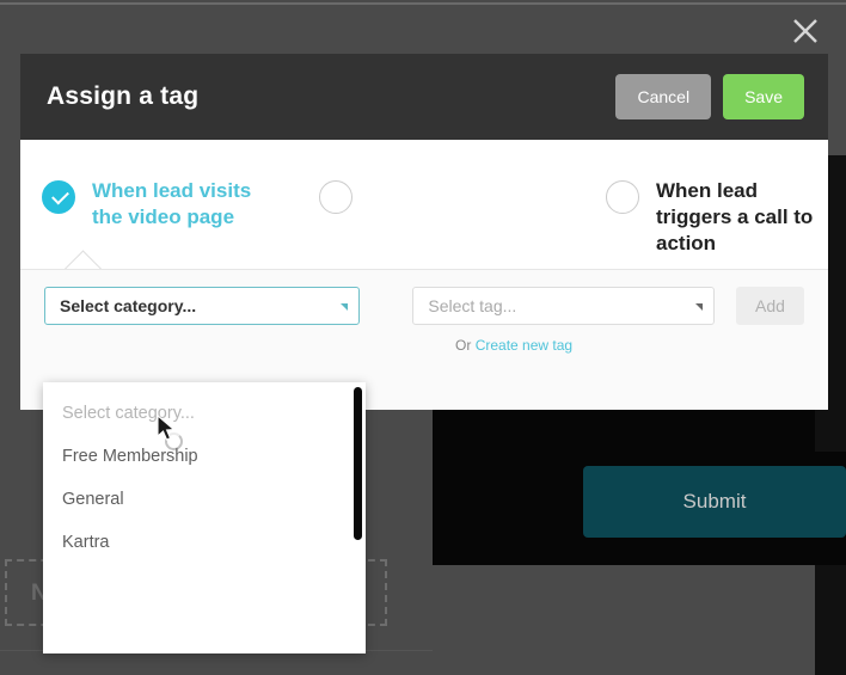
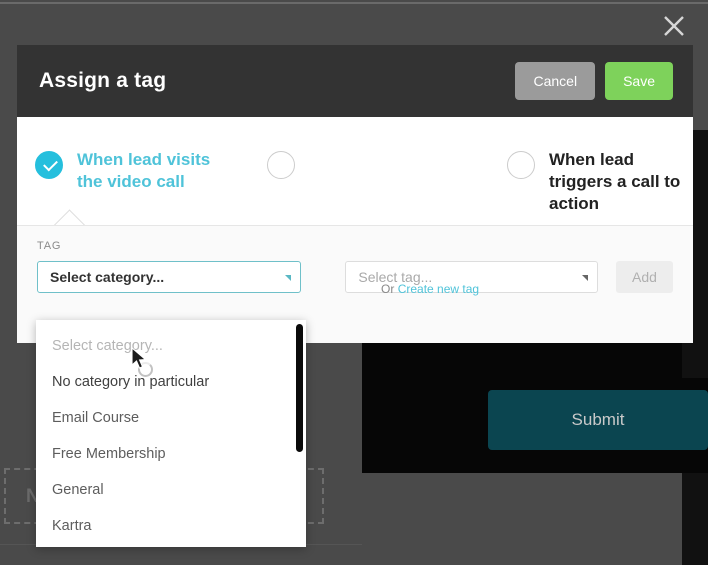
  Submit
  Assign a tag
  Cancel
  Save
- When lead visits the video page
+ When lead visits the video call
  When lead triggers a call to action
+ TAG
  Select category...
  Select tag...
  Add
  Or Create new tag
  Select category...
+ No category in particular
+ Email Course
  Free Membership
  General
  Kartra
